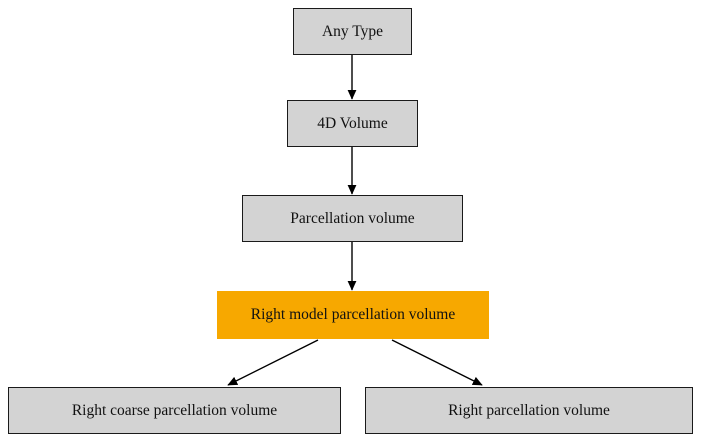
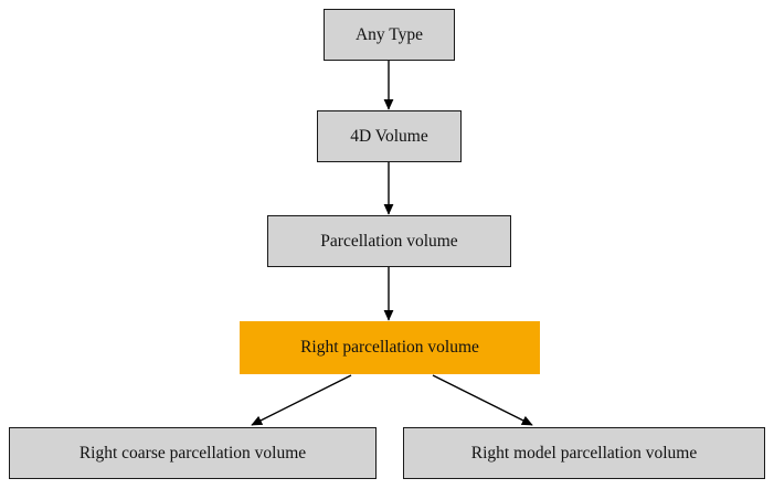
  Any Type
  4D Volume
  Parcellation volume
- Right model parcellation volume
+ Right parcellation volume
  Right coarse parcellation volume
- Right parcellation volume
+ Right model parcellation volume
